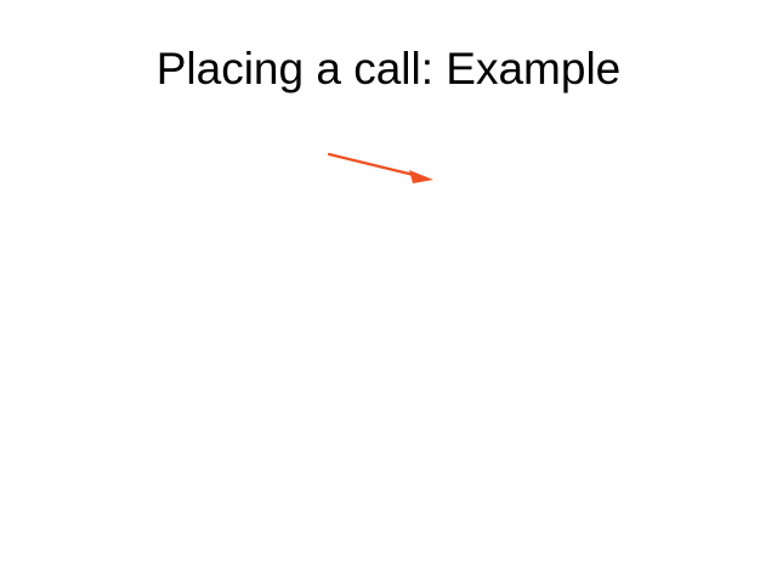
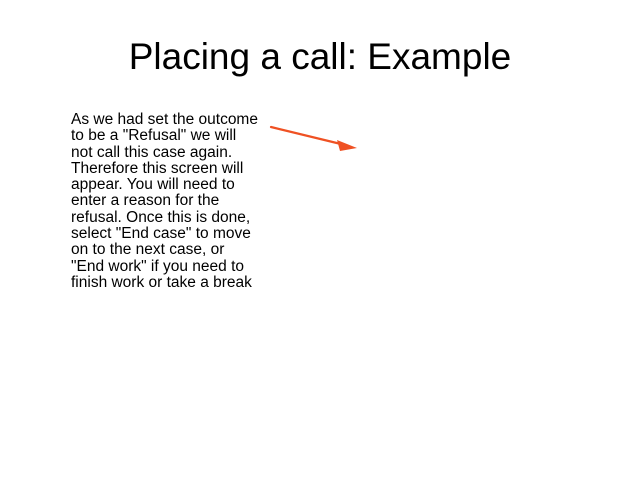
  Placing a call: Example
+ As we had set the outcome to be a "Refusal" we will not call this case again. Therefore this screen will appear. You will need to enter a reason for the refusal. Once this is done, select "End case" to move on to the next case, or "End work" if you need to finish work or take a break
